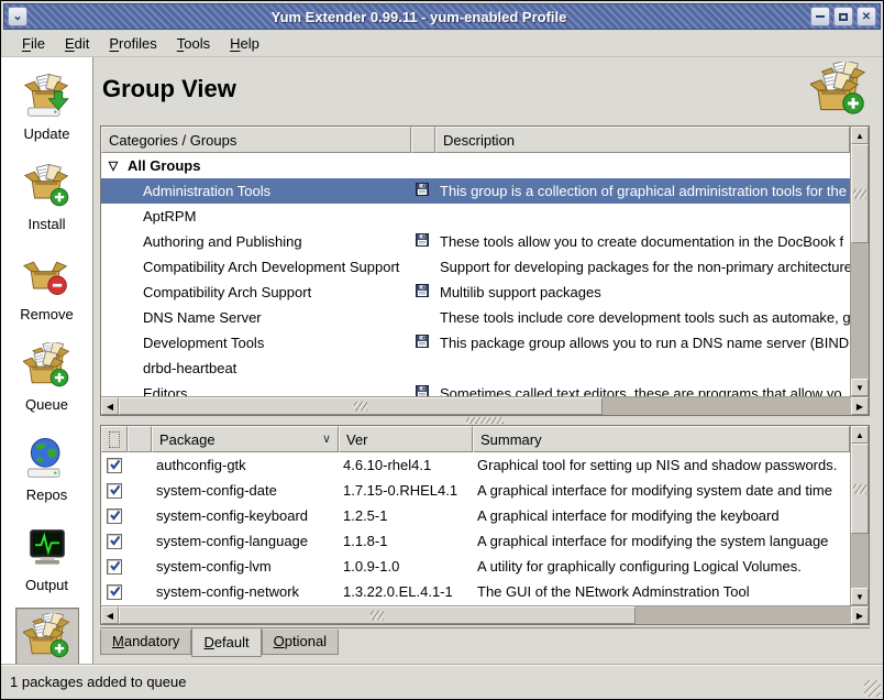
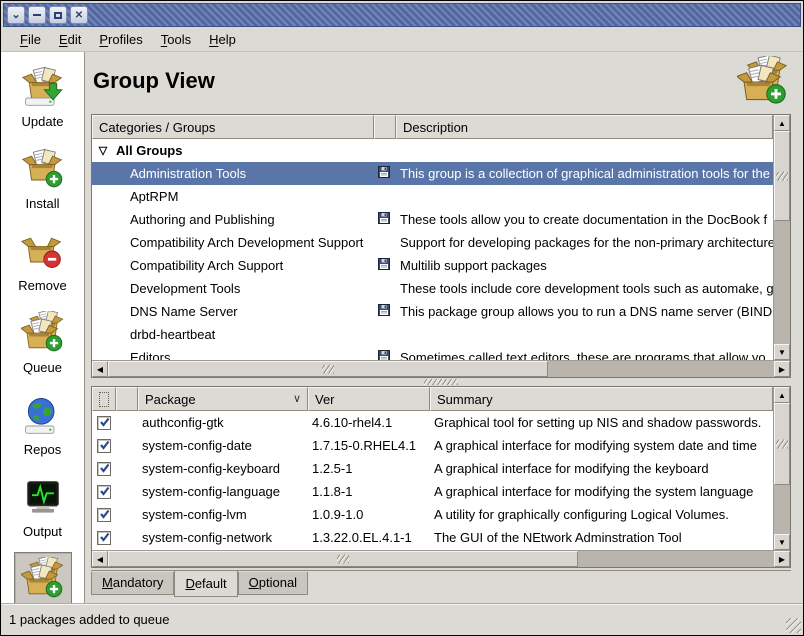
  ⌄
- Yum Extender 0.99.11 - yum-enabled Profile
  ✕
  File
  Edit
  Profiles
  Tools
  Help
  Update
  Install
  Remove
  Queue
  Repos
  Output
  Group View
  Categories / Groups
  Description
  ▽
  All Groups
  Administration Tools
  This group is a collection of graphical administration tools for the
  AptRPM
  Authoring and Publishing
  These tools allow you to create documentation in the DocBook f
  Compatibility Arch Development Support
  Support for developing packages for the non-primary architecture
  Compatibility Arch Support
  Multilib support packages
- DNS Name Server
+ Development Tools
  These tools include core development tools such as automake, g
- Development Tools
+ DNS Name Server
  This package group allows you to run a DNS name server (BIND
  drbd-heartbeat
  Editors
  Sometimes called text editors, these are programs that allow yo
  ▲
  ▼
  ◀
  ▶
  Package
  ∨
  Ver
  Summary
  authconfig-gtk
  4.6.10-rhel4.1
  Graphical tool for setting up NIS and shadow passwords.
  system-config-date
  1.7.15-0.RHEL4.1
  A graphical interface for modifying system date and time
  system-config-keyboard
  1.2.5-1
  A graphical interface for modifying the keyboard
  system-config-language
  1.1.8-1
  A graphical interface for modifying the system language
  system-config-lvm
  1.0.9-1.0
  A utility for graphically configuring Logical Volumes.
  system-config-network
  1.3.22.0.EL.4.1-1
  The GUI of the NEtwork Adminstration Tool
  ▲
  ▼
  ◀
  ▶
  Mandatory
  Default
  Optional
  1 packages added to queue
